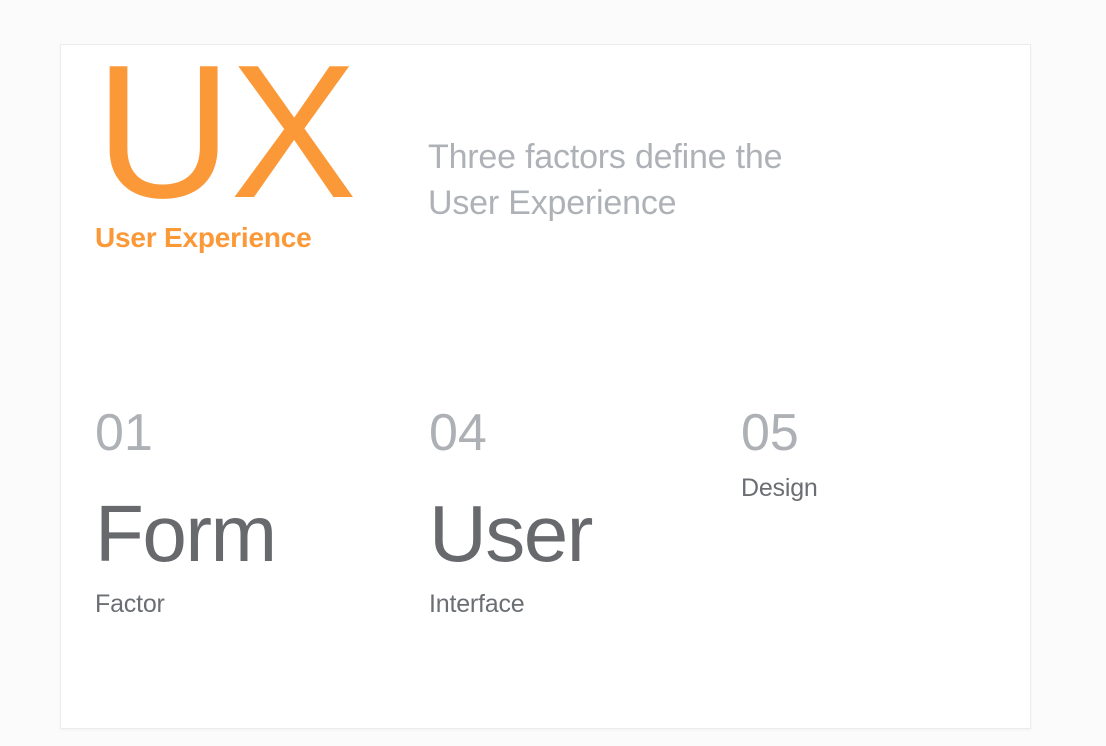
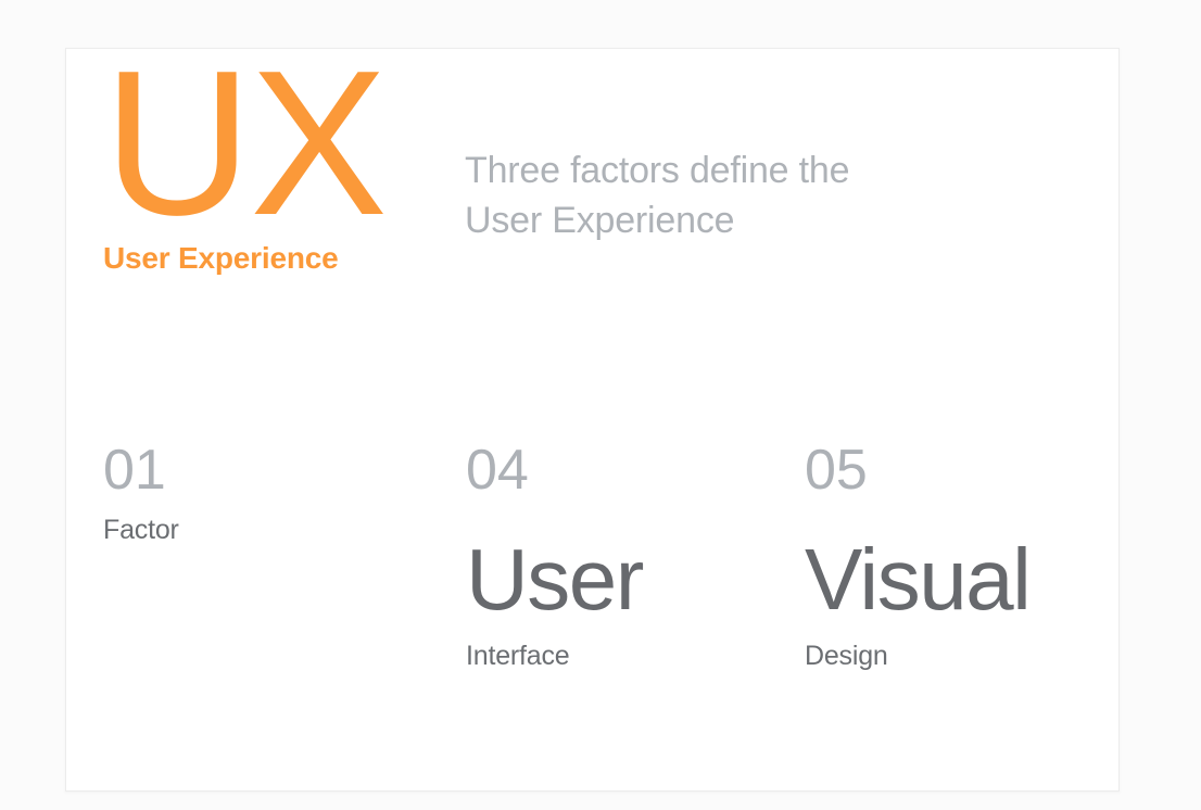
  UX
  User Experience
  Three factors define the
  User Experience
  01
- Form
  Factor
  04
  User
  Interface
  05
+ Visual
  Design
